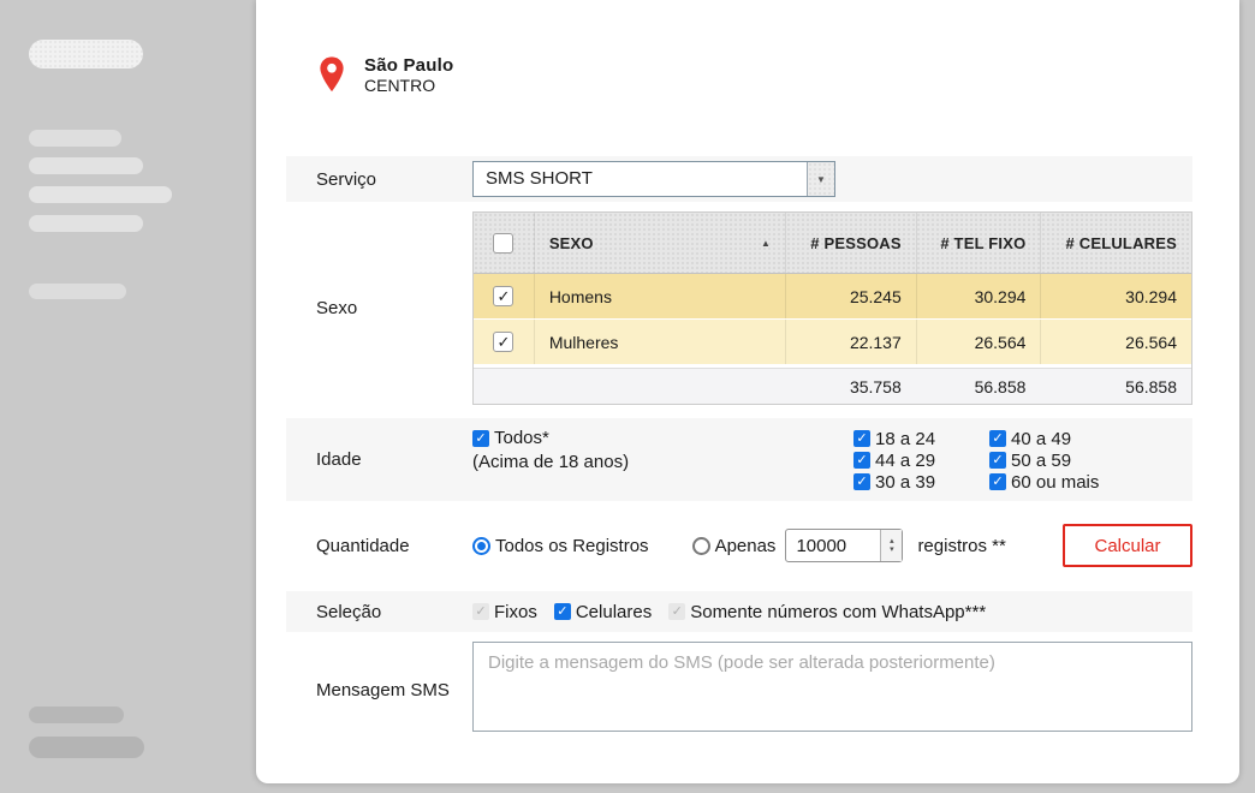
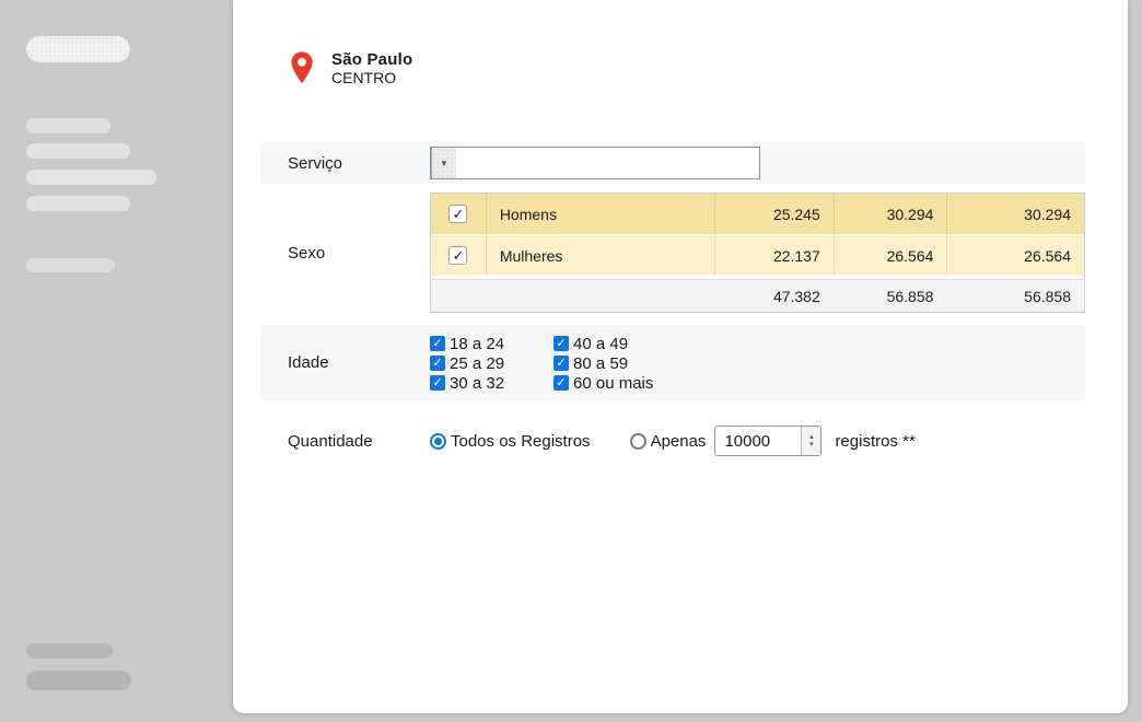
  São Paulo
  CENTRO
  Serviço
- SMS SHORT
  ▼
  Sexo
- SEXO
- ▲
- # PESSOAS
- # TEL FIXO
- # CELULARES
  Homens
  25.245
  30.294
  30.294
  Mulheres
  22.137
  26.564
  26.564
- 35.758
+ 47.382
  56.858
  56.858
  Idade
- Todos*
- (Acima de 18 anos)
  18 a 24
- 44 a 29
+ 25 a 29
- 30 a 39
+ 30 a 32
  40 a 49
- 50 a 59
+ 80 a 59
  60 ou mais
  Quantidade
  Todos os Registros
  Apenas
  10000
  registros **
- Calcular
- Seleção
- Fixos
- Celulares
- Somente números com WhatsApp***
- Mensagem SMS
- Digite a mensagem do SMS (pode ser alterada posteriormente)
